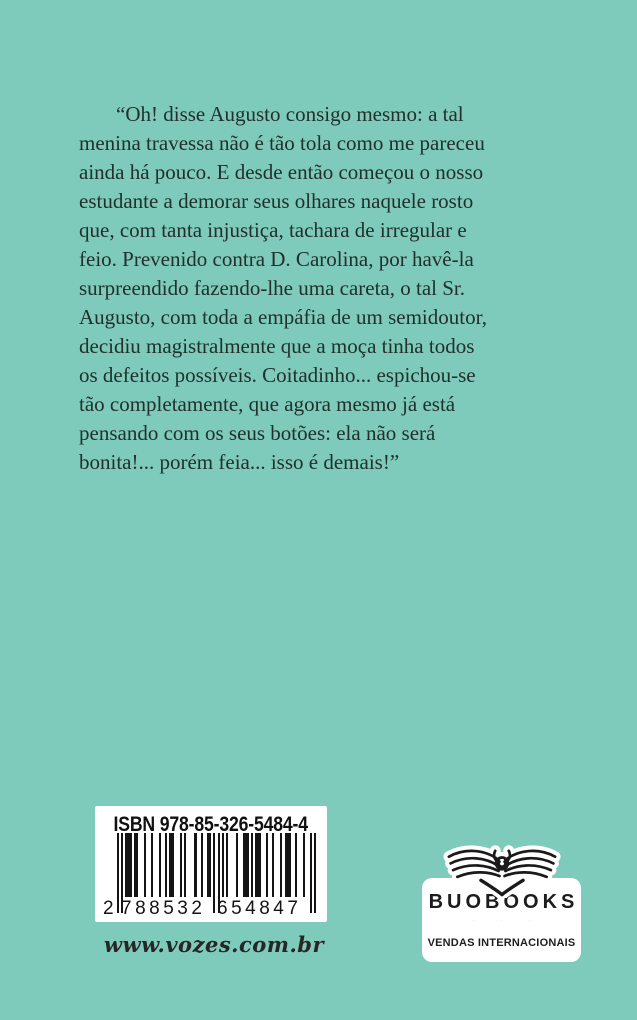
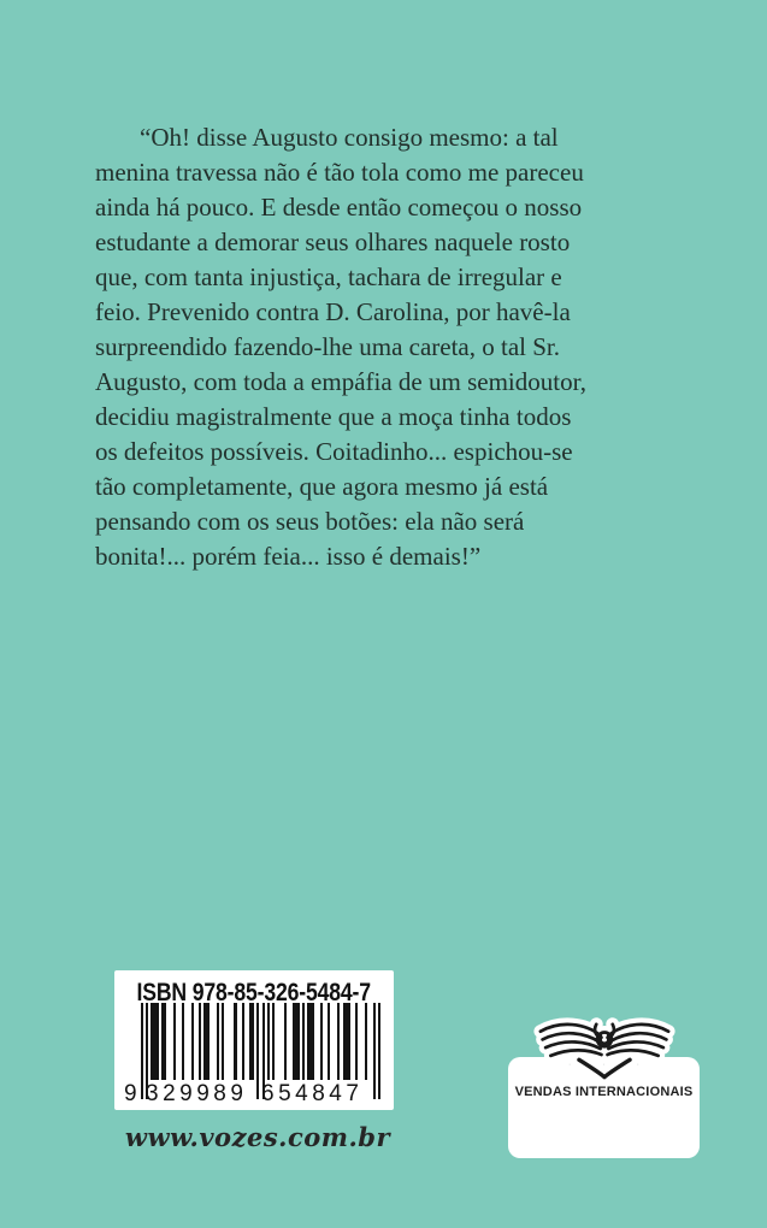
  “Oh! disse Augusto consigo mesmo: a tal
  menina travessa não é tão tola como me pareceu
  ainda há pouco. E desde então começou o nosso
  estudante a demorar seus olhares naquele rosto
  que, com tanta injustiça, tachara de irregular e
  feio. Prevenido contra D. Carolina, por havê-la
  surpreendido fazendo-lhe uma careta, o tal Sr.
  Augusto, com toda a empáfia de um semidoutor,
  decidiu magistralmente que a moça tinha todos
  os defeitos possíveis. Coitadinho... espichou-se
  tão completamente, que agora mesmo já está
  pensando com os seus botões: ela não será
  bonita!... porém feia... isso é demais!”
- ISBN 978-85-326-5484-4
+ ISBN 978-85-326-5484-7
- 2
+ 9
- 788532
+ 329989
  654847
  www.vozes.com.br
- BUOBOOKS
  VENDAS INTERNACIONAIS
